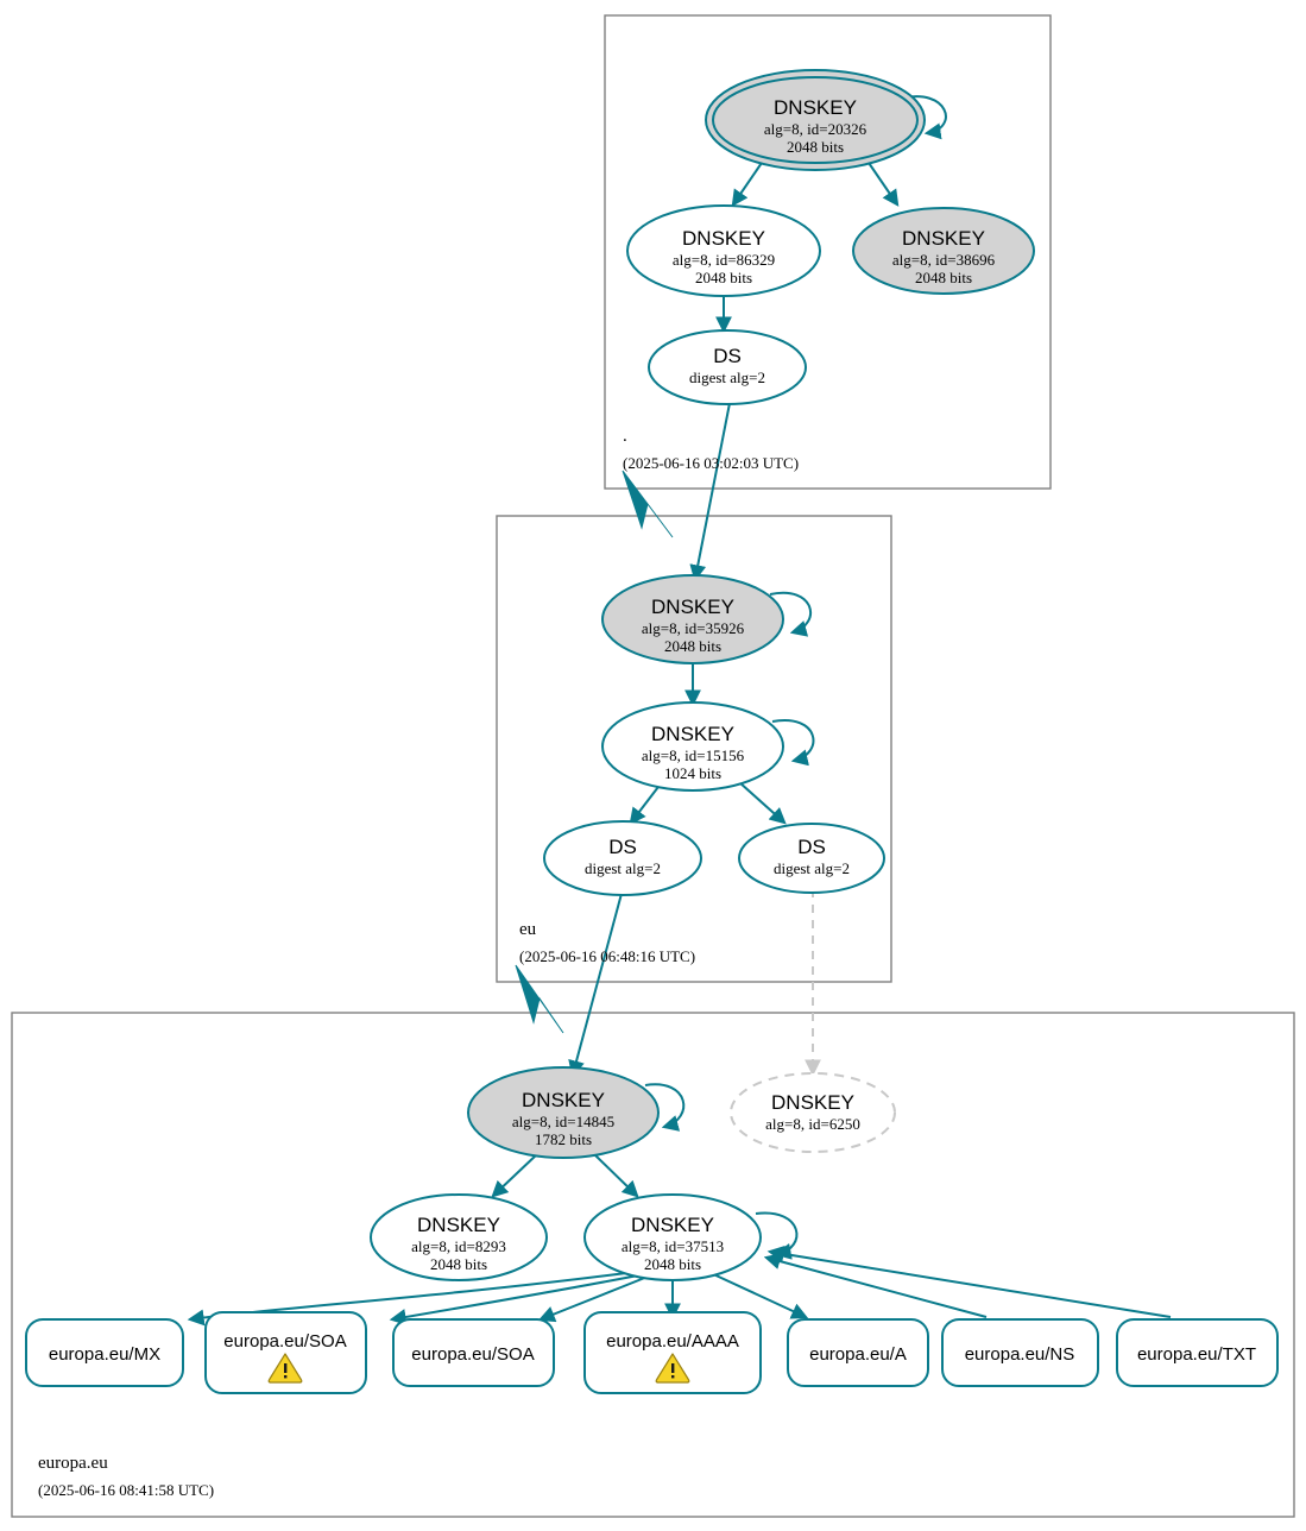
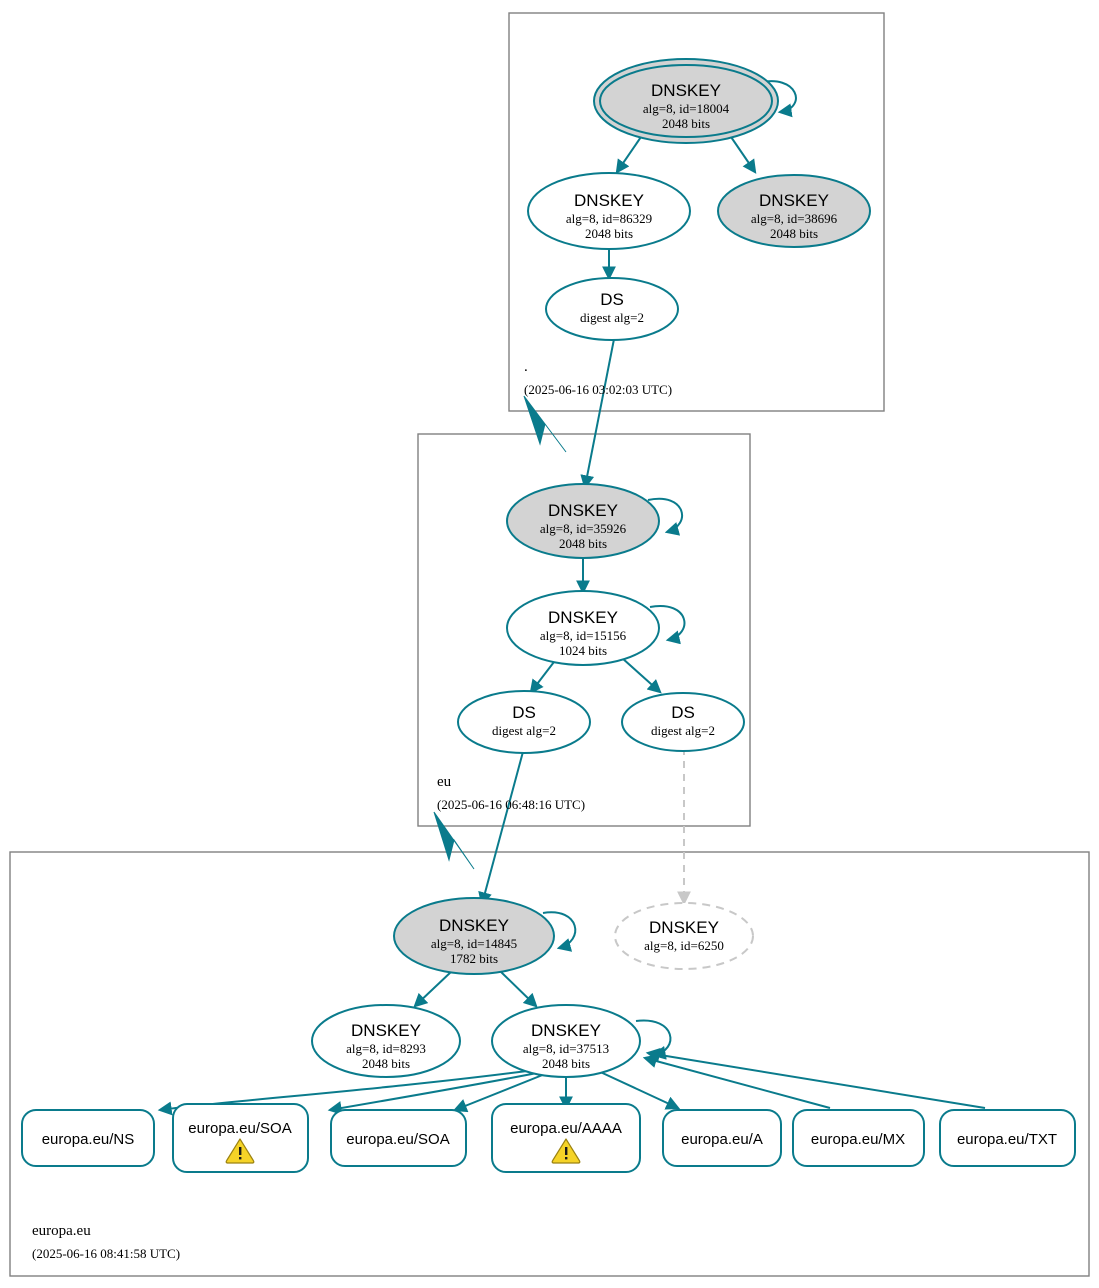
  DNSKEY
- alg=8, id=20326
+ alg=8, id=18004
  2048 bits
  DNSKEY
  alg=8, id=86329
  2048 bits
  DNSKEY
  alg=8, id=38696
  2048 bits
  DS
  digest alg=2
  .
  (2025-06-16 03:02:03 UTC)
  DNSKEY
  alg=8, id=35926
  2048 bits
  DNSKEY
  alg=8, id=15156
  1024 bits
  DS
  digest alg=2
  DS
  digest alg=2
  eu
  (2025-06-16 06:48:16 UTC)
  DNSKEY
  alg=8, id=14845
  1782 bits
  DNSKEY
  alg=8, id=6250
  DNSKEY
  alg=8, id=8293
  2048 bits
  DNSKEY
  alg=8, id=37513
  2048 bits
- europa.eu/MX
+ europa.eu/NS
  europa.eu/SOA
  europa.eu/SOA
  europa.eu/AAAA
  europa.eu/A
- europa.eu/NS
+ europa.eu/MX
  europa.eu/TXT
  europa.eu
  (2025-06-16 08:41:58 UTC)
